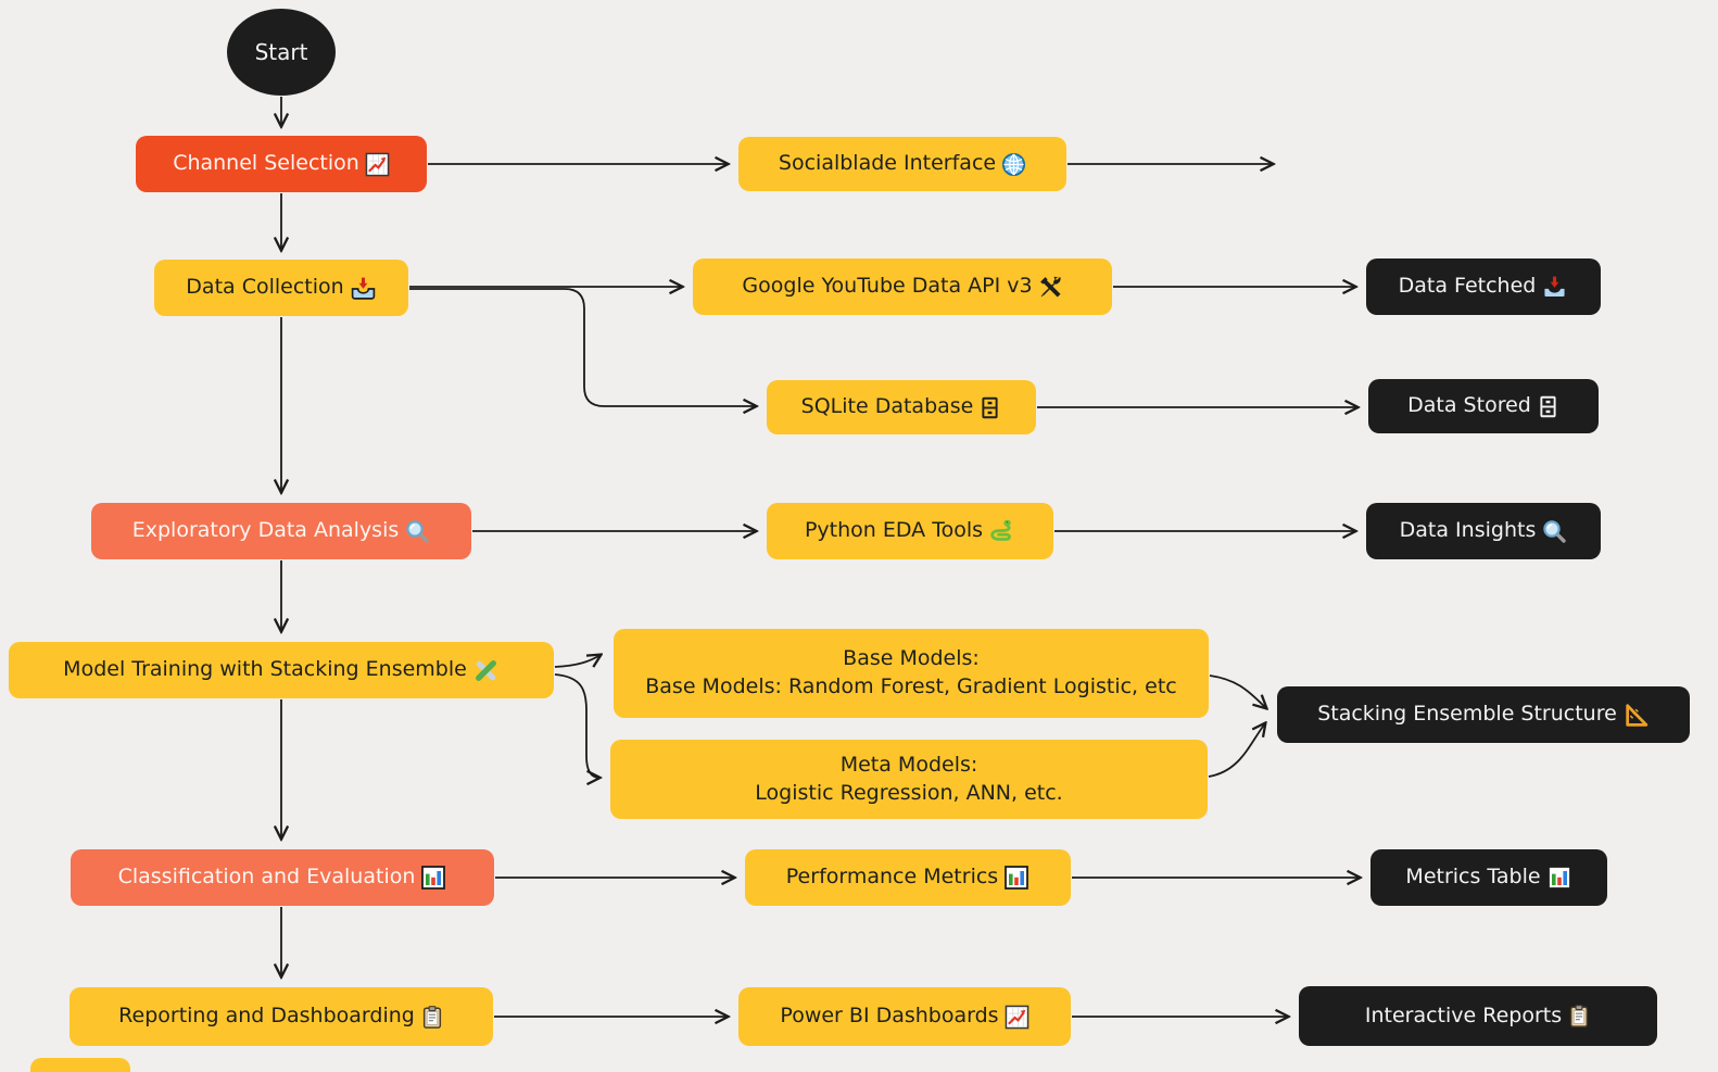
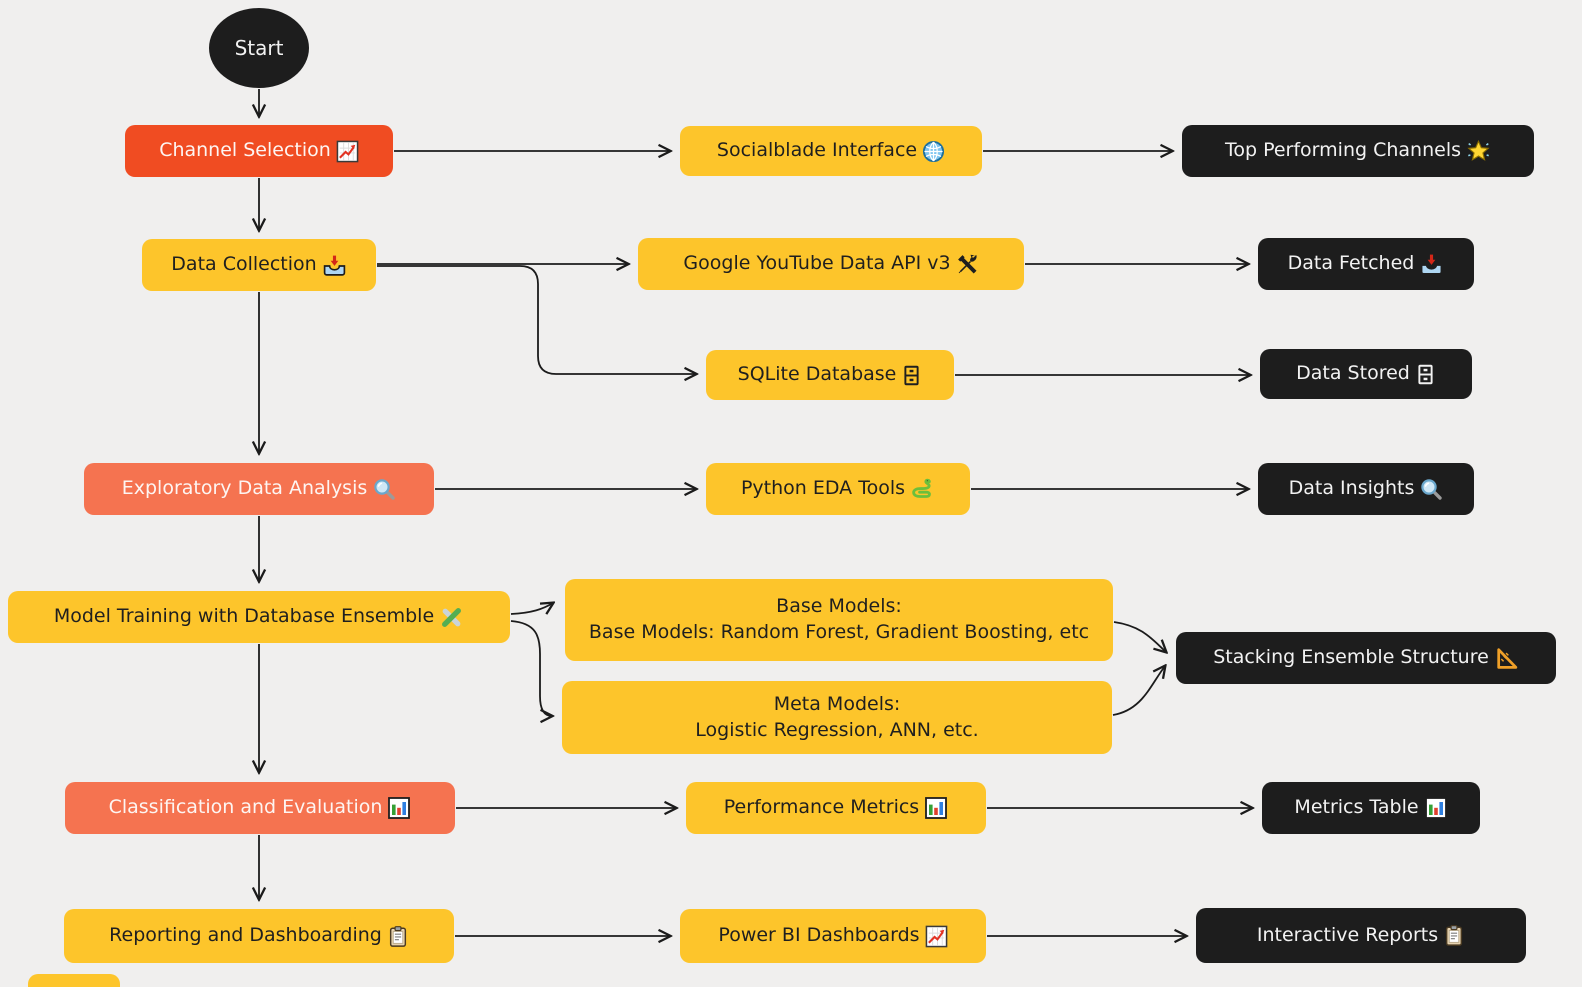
  Start
  Channel Selection
  Socialblade Interface
+ Top Performing Channels
  Data Collection
  Google YouTube Data API v3
  Data Fetched
  SQLite Database
  Data Stored
  Exploratory Data Analysis
  Python EDA Tools
  Data Insights
- Model Training with Stacking Ensemble
+ Model Training with Database Ensemble
  Base Models:
- Base Models: Random Forest, Gradient Logistic, etc
+ Base Models: Random Forest, Gradient Boosting, etc
  Meta Models:
  Logistic Regression, ANN, etc.
  Stacking Ensemble Structure
  Classification and Evaluation
  Performance Metrics
  Metrics Table
  Reporting and Dashboarding
  Power BI Dashboards
  Interactive Reports
